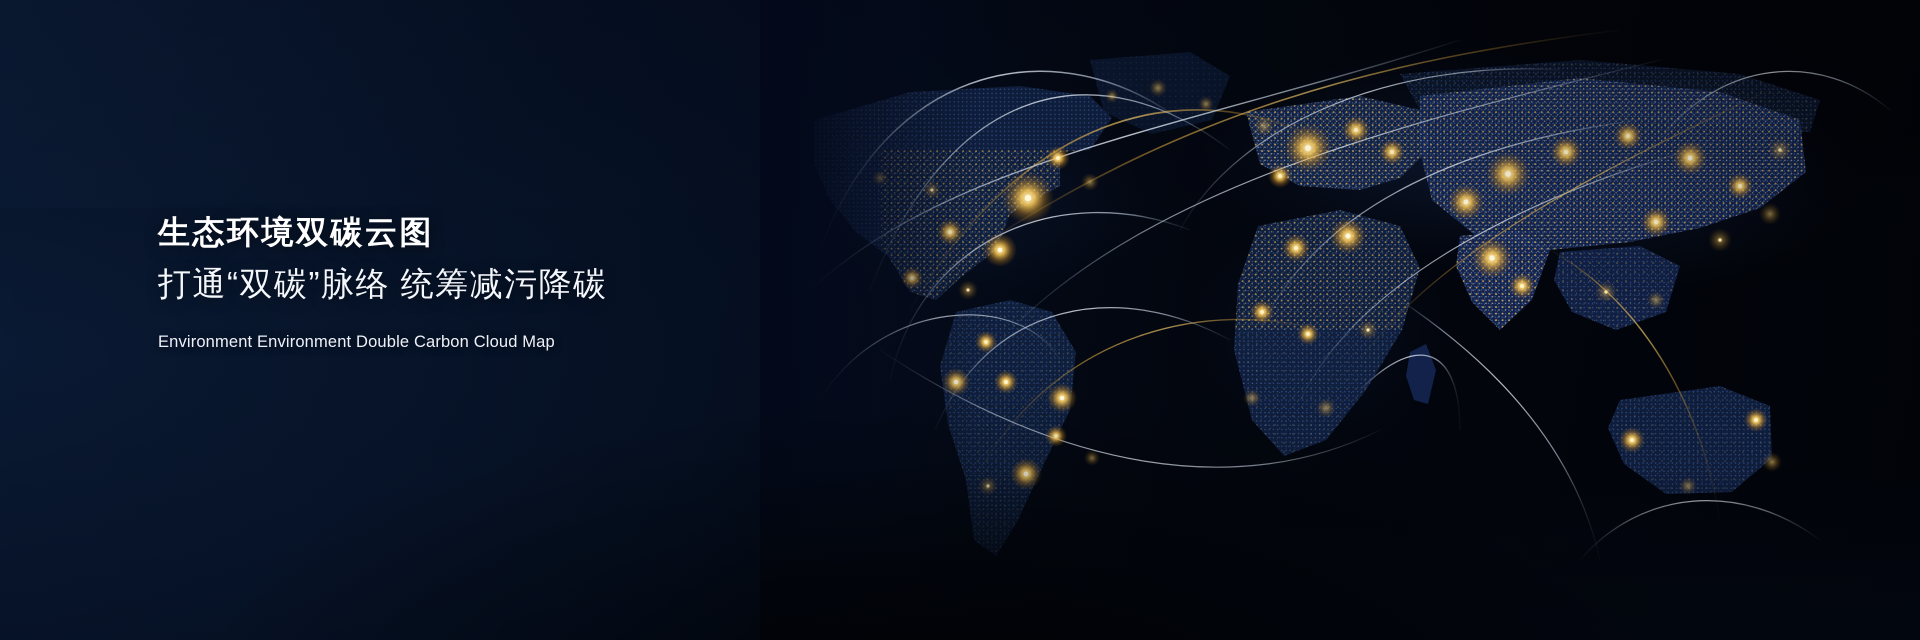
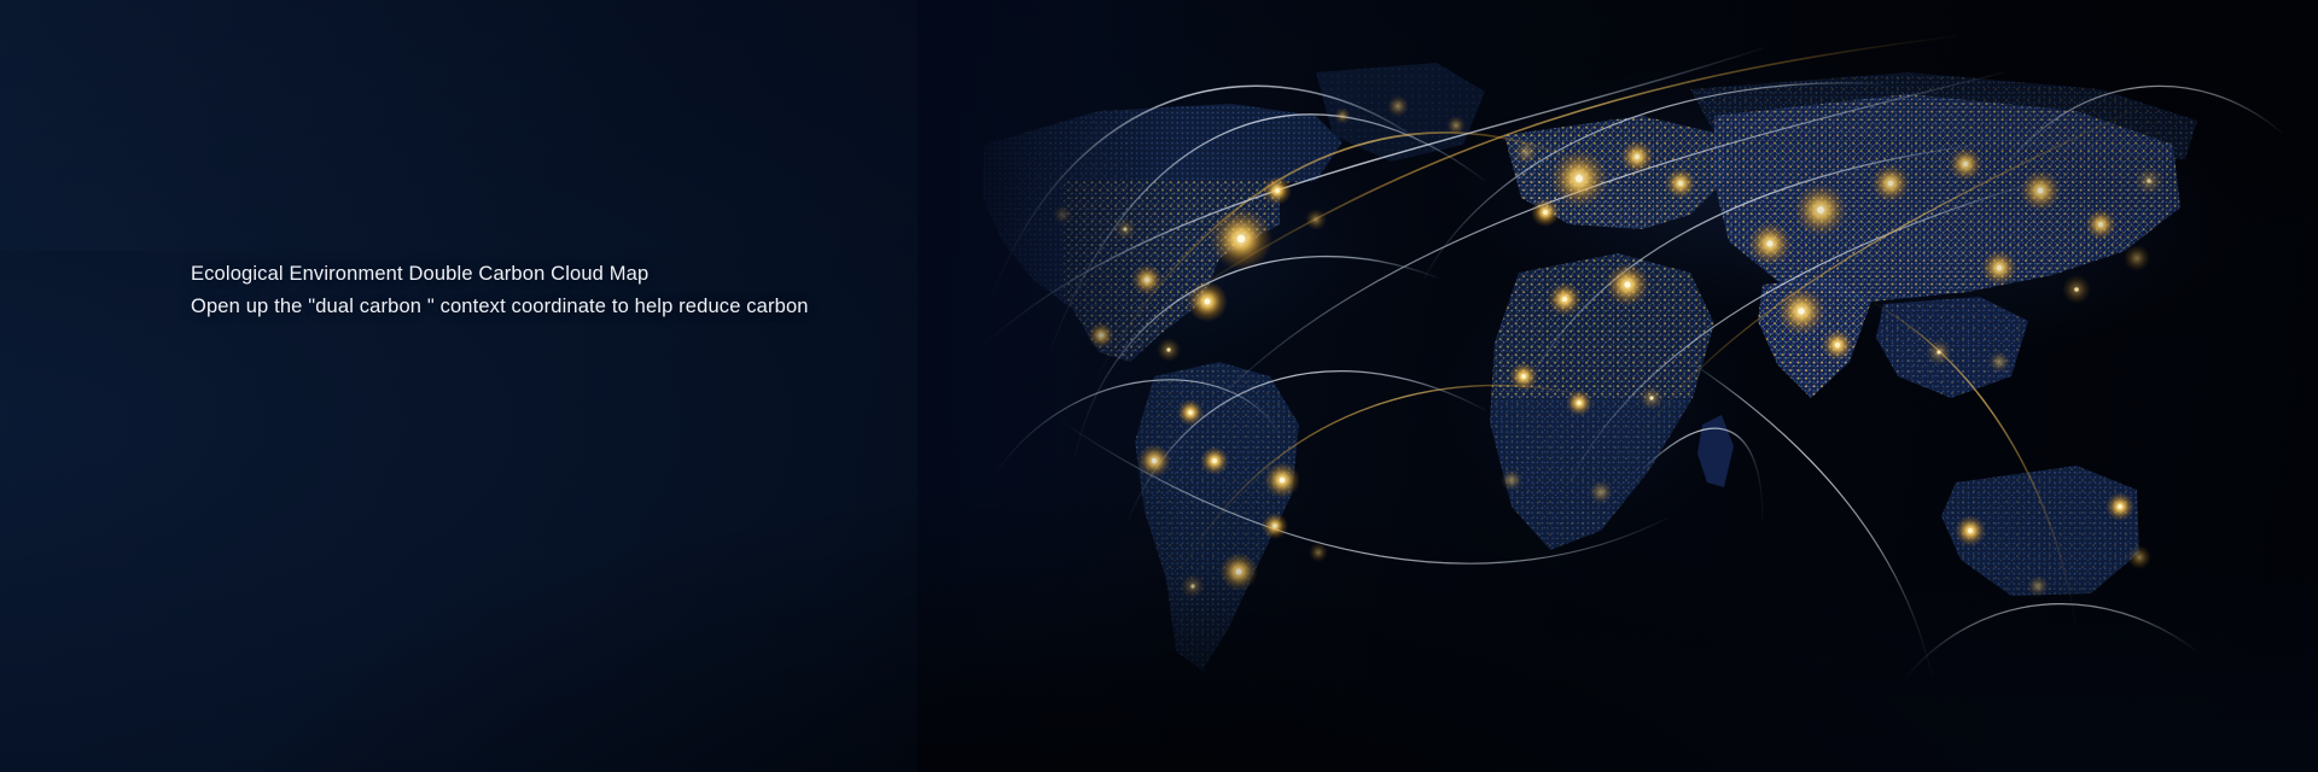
- 生态环境双碳云图
- 打通“双碳”脉络 统筹减污降碳
- Environment Environment Double Carbon Cloud Map
+ Ecological Environment Double Carbon Cloud Map
+ Open up the "dual carbon " context coordinate to help reduce carbon
